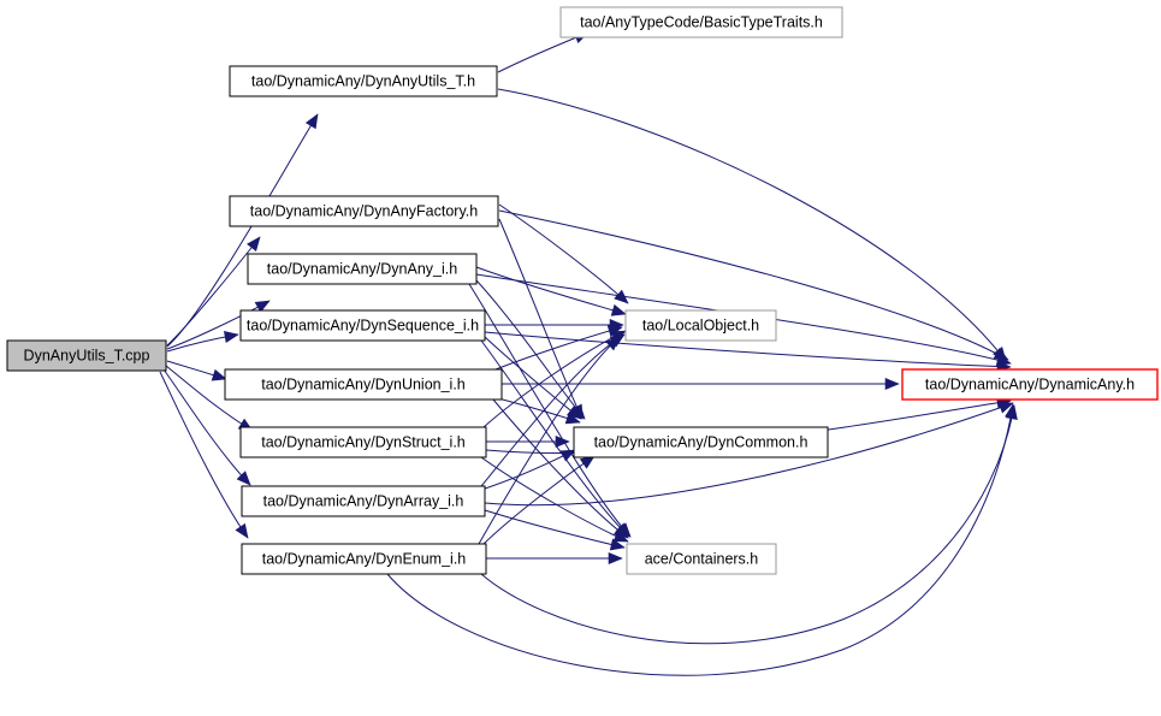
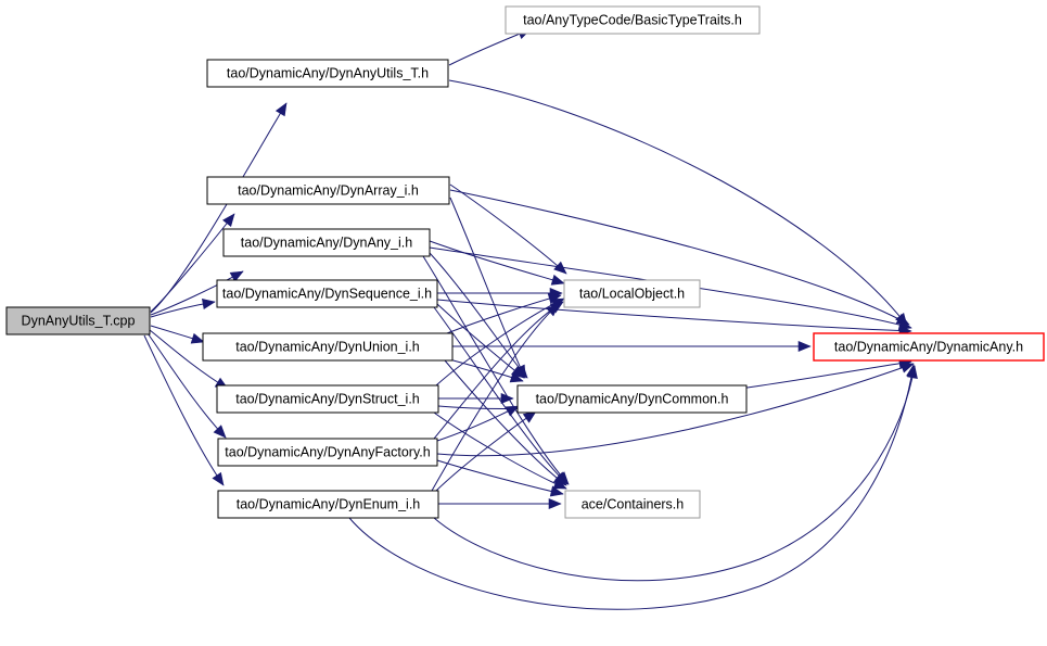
  DynAnyUtils_T.cpp
  tao/DynamicAny/DynAnyUtils_T.h
  tao/AnyTypeCode/BasicTypeTraits.h
- tao/DynamicAny/DynAnyFactory.h
+ tao/DynamicAny/DynArray_i.h
  tao/DynamicAny/DynAny_i.h
  tao/DynamicAny/DynSequence_i.h
  tao/LocalObject.h
  tao/DynamicAny/DynUnion_i.h
  tao/DynamicAny/DynamicAny.h
  tao/DynamicAny/DynStruct_i.h
  tao/DynamicAny/DynCommon.h
- tao/DynamicAny/DynArray_i.h
+ tao/DynamicAny/DynAnyFactory.h
  tao/DynamicAny/DynEnum_i.h
  ace/Containers.h
